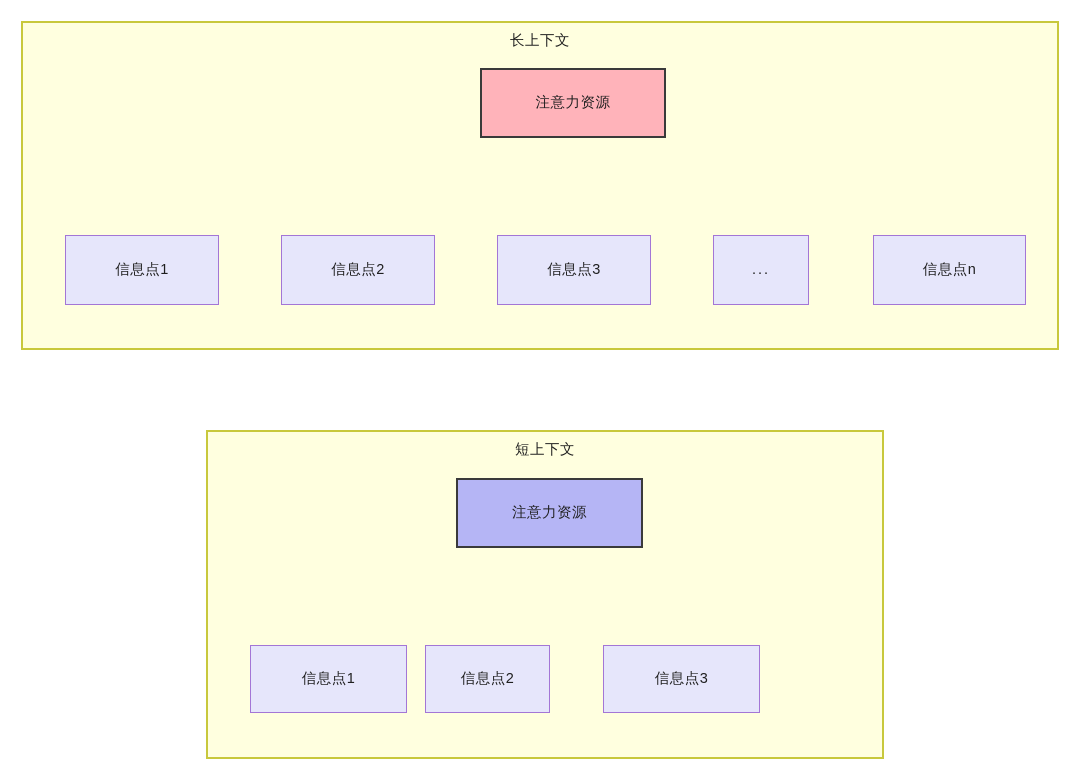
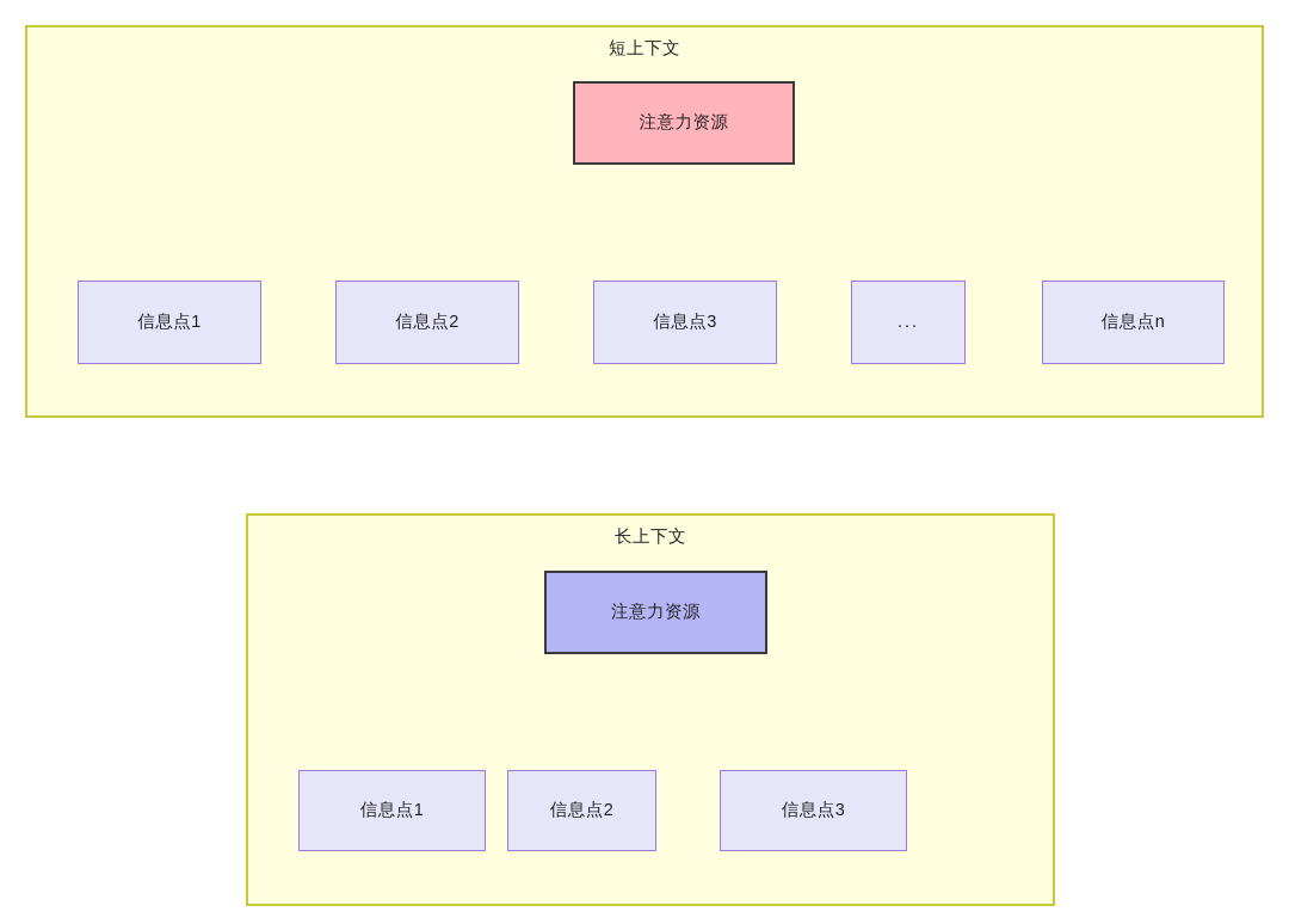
- 长上下文
+ 短上下文
  注意力资源
  信息点1
  信息点2
  信息点3
  ...
  信息点n
- 短上下文
+ 长上下文
  注意力资源
  信息点1
  信息点2
  信息点3
